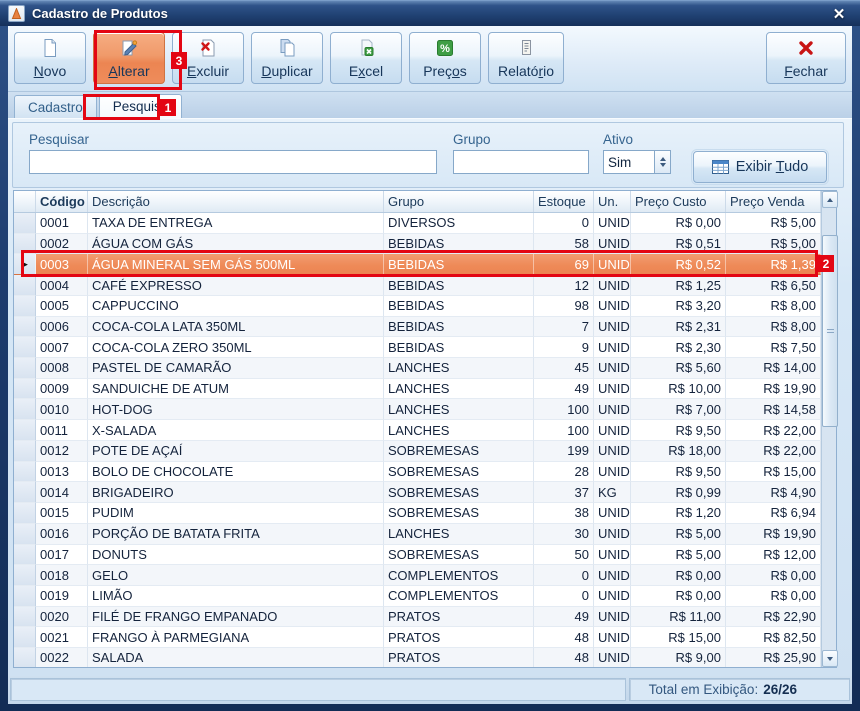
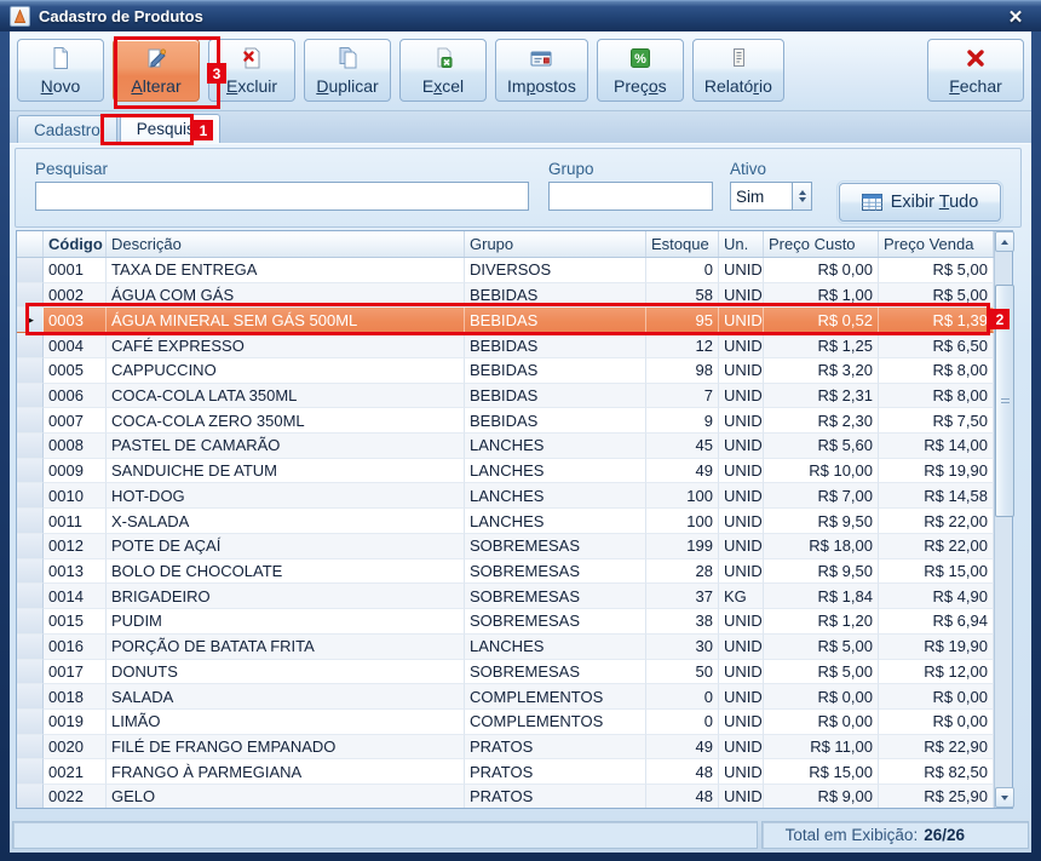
  Cadastro de Produtos
  ✕
  Novo
  Alterar
  Excluir
  Duplicar
  Excel
+ Impostos
  %
  Preços
  Relatório
  Fechar
  Cadastro
  Pesquis
  Pesquisar
  Grupo
  Ativo
  Sim
  Exibir Tudo
  Código
  Descrição
  Grupo
  Estoque
  Un.
  Preço Custo
  Preço Venda
  0001
  TAXA DE ENTREGA
  DIVERSOS
  0
  UNID
  R$ 0,00
  R$ 5,00
  0002
  ÁGUA COM GÁS
  BEBIDAS
  58
  UNID
- R$ 0,51
+ R$ 1,00
  R$ 5,00
  ▶
  0003
  ÁGUA MINERAL SEM GÁS 500ML
  BEBIDAS
- 69
+ 95
  UNID
  R$ 0,52
  R$ 1,39
  0004
  CAFÉ EXPRESSO
  BEBIDAS
  12
  UNID
  R$ 1,25
  R$ 6,50
  0005
  CAPPUCCINO
  BEBIDAS
  98
  UNID
  R$ 3,20
  R$ 8,00
  0006
  COCA-COLA LATA 350ML
  BEBIDAS
  7
  UNID
  R$ 2,31
  R$ 8,00
  0007
  COCA-COLA ZERO 350ML
  BEBIDAS
  9
  UNID
  R$ 2,30
  R$ 7,50
  0008
  PASTEL DE CAMARÃO
  LANCHES
  45
  UNID
  R$ 5,60
  R$ 14,00
  0009
  SANDUICHE DE ATUM
  LANCHES
  49
  UNID
  R$ 10,00
  R$ 19,90
  0010
  HOT-DOG
  LANCHES
  100
  UNID
  R$ 7,00
  R$ 14,58
  0011
  X-SALADA
  LANCHES
  100
  UNID
  R$ 9,50
  R$ 22,00
  0012
  POTE DE AÇAÍ
  SOBREMESAS
  199
  UNID
  R$ 18,00
  R$ 22,00
  0013
  BOLO DE CHOCOLATE
  SOBREMESAS
  28
  UNID
  R$ 9,50
  R$ 15,00
  0014
  BRIGADEIRO
  SOBREMESAS
  37
  KG
- R$ 0,99
+ R$ 1,84
  R$ 4,90
  0015
  PUDIM
  SOBREMESAS
  38
  UNID
  R$ 1,20
  R$ 6,94
  0016
  PORÇÃO DE BATATA FRITA
  LANCHES
  30
  UNID
  R$ 5,00
  R$ 19,90
  0017
  DONUTS
  SOBREMESAS
  50
  UNID
  R$ 5,00
  R$ 12,00
  0018
- GELO
+ SALADA
  COMPLEMENTOS
  0
  UNID
  R$ 0,00
  R$ 0,00
  0019
  LIMÃO
  COMPLEMENTOS
  0
  UNID
  R$ 0,00
  R$ 0,00
  0020
  FILÉ DE FRANGO EMPANADO
  PRATOS
  49
  UNID
  R$ 11,00
  R$ 22,90
  0021
  FRANGO À PARMEGIANA
  PRATOS
  48
  UNID
  R$ 15,00
  R$ 82,50
  0022
- SALADA
+ GELO
  PRATOS
  48
  UNID
  R$ 9,00
  R$ 25,90
  Total em Exibição:
  26/26
  1
  2
  3
